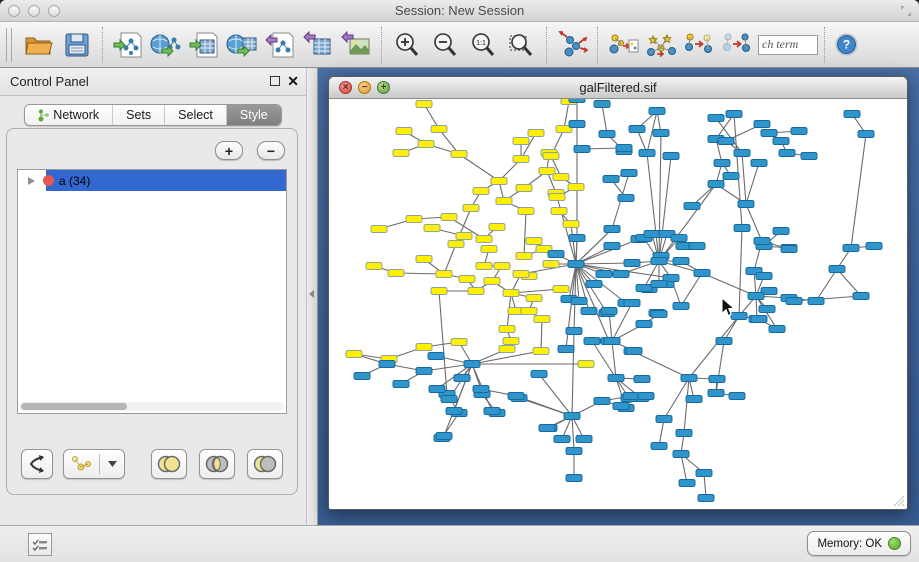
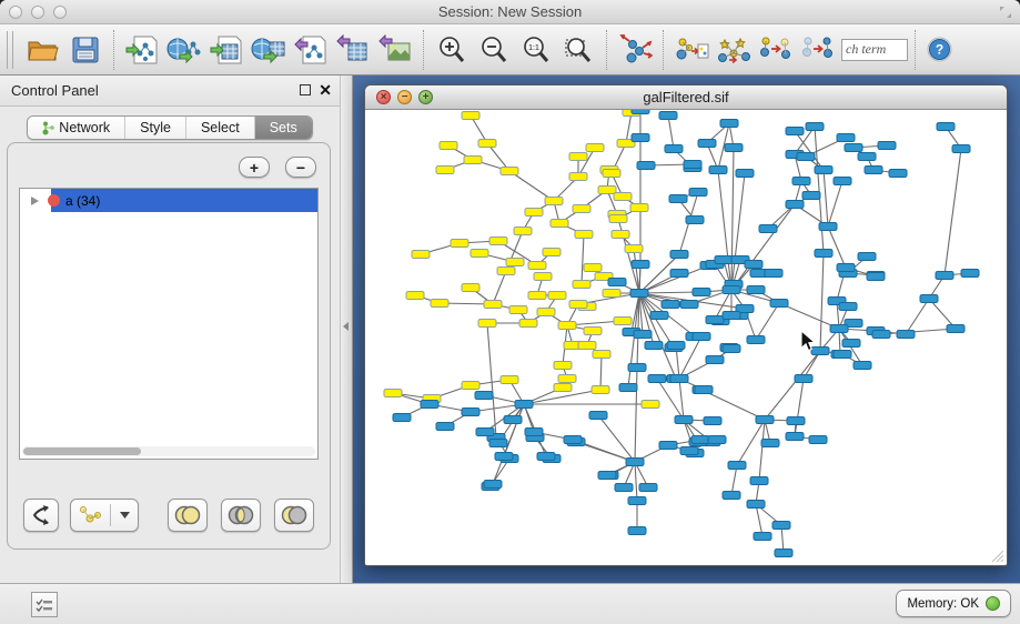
  Session: New Session
  ch term
  ?
  Control Panel
  ✕
  Network
- Sets
+ Style
  Select
- Style
+ Sets
  +
  −
  a (34)
  ×
  −
  +
  galFiltered.sif
  Memory: OK
